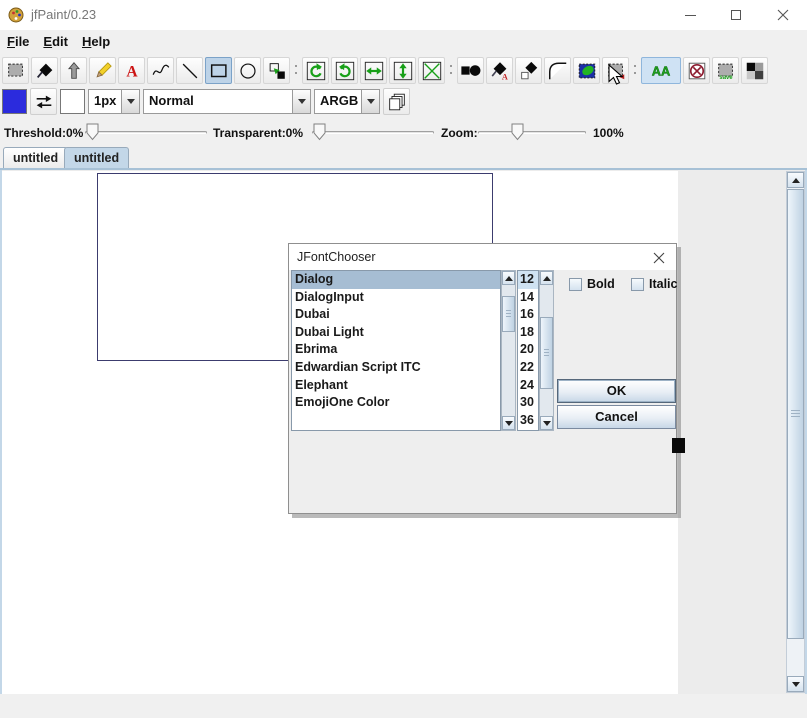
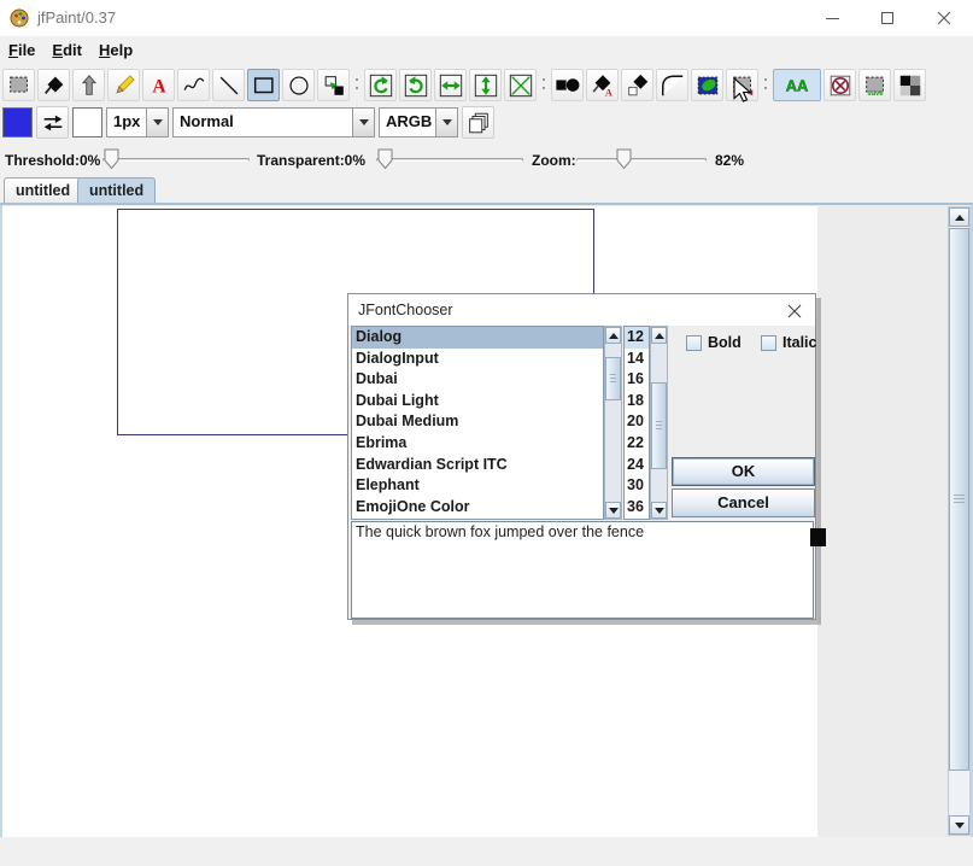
- jfPaint/0.23
+ jfPaint/0.37
  File Edit Help
  A
  A
  AA
  1px
  Normal
  ARGB
  Threshold:0%
  Transparent:0%
  Zoom:
- 100%
+ 82%
  untitled
  untitled
  JFontChooser
  Dialog
  DialogInput
  Dubai
  Dubai Light
+ Dubai Medium
  Ebrima
  Edwardian Script ITC
  Elephant
  EmojiOne Color
  12
  14
  16
  18
  20
  22
  24
  30
  36
  Bold
  Italic
  OK
  Cancel
+ The quick brown fox jumped over the fence
